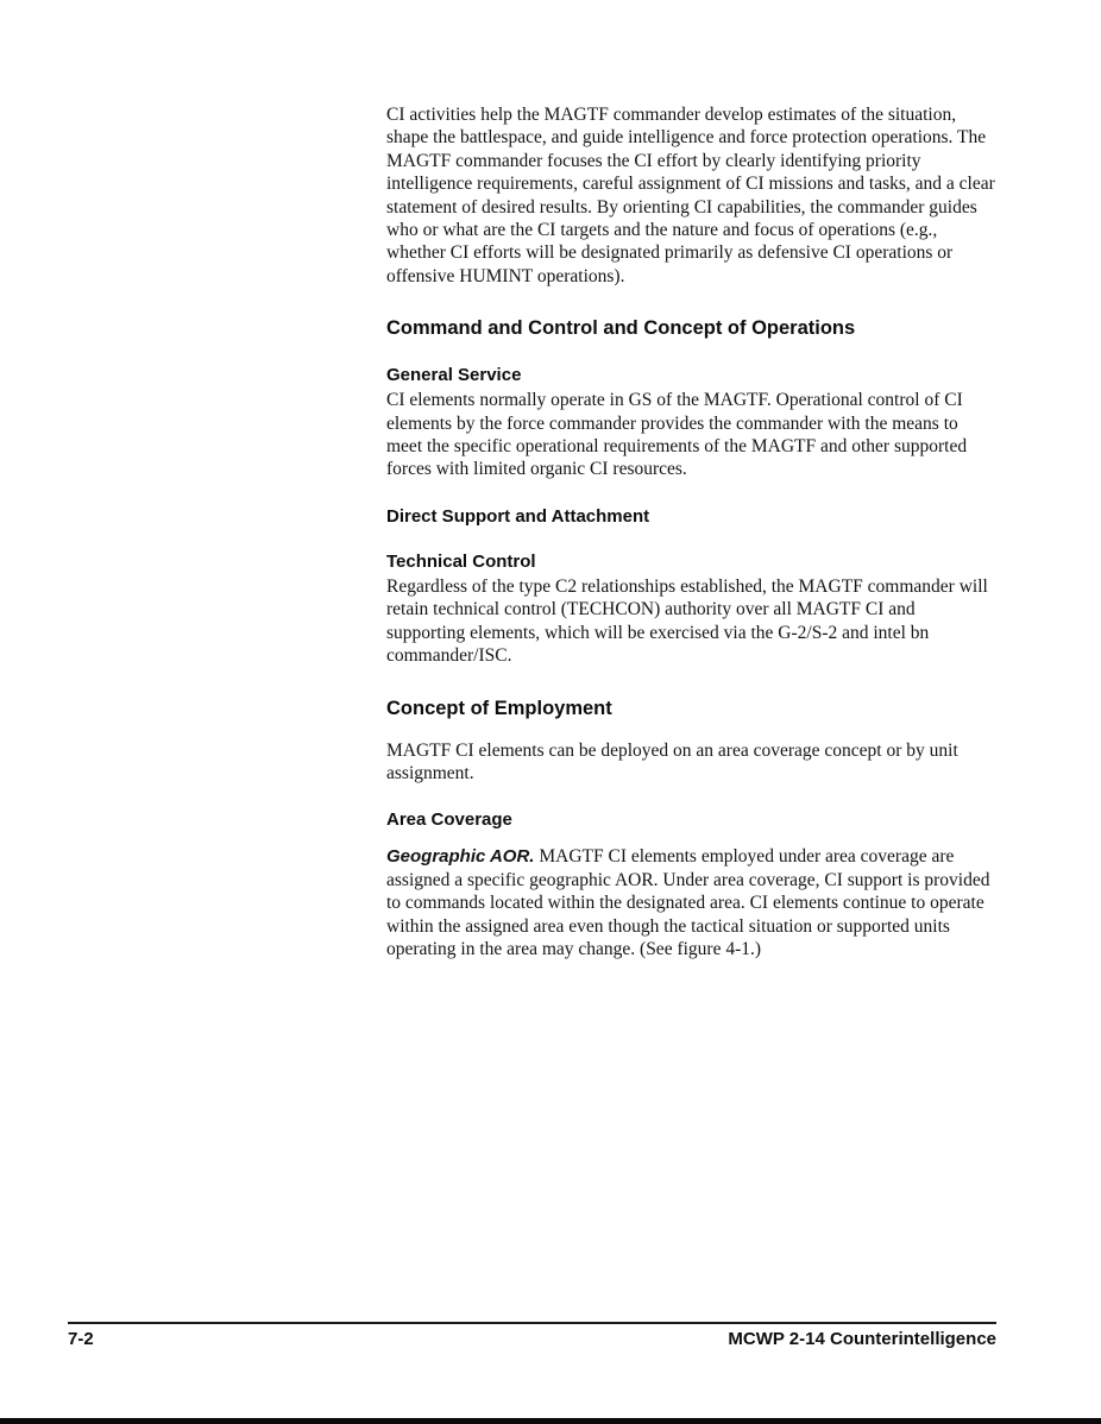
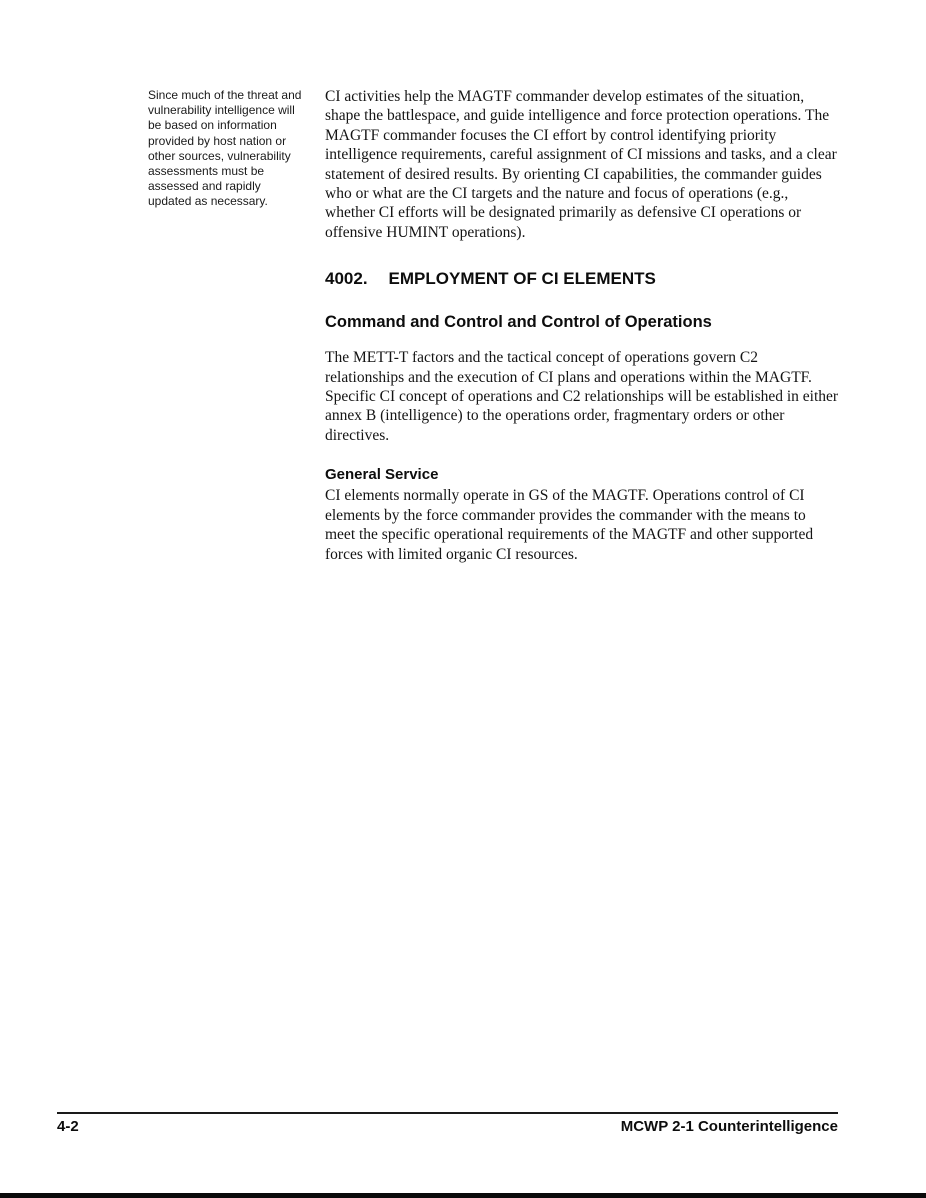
+ Since much of the threat and vulnerability intelligence will be based on information provided by host nation or other sources, vulnerability assessments must be assessed and rapidly updated as necessary.
- CI activities help the MAGTF commander develop estimates of the situation, shape the battlespace, and guide intelligence and force protection operations. The MAGTF commander focuses the CI effort by clearly identifying priority intelligence requirements, careful assignment of CI missions and tasks, and a clear statement of desired results. By orienting CI capabilities, the commander guides who or what are the CI targets and the nature and focus of operations (e.g., whether CI efforts will be designated primarily as defensive CI operations or offensive HUMINT operations).
+ CI activities help the MAGTF commander develop estimates of the situation, shape the battlespace, and guide intelligence and force protection operations. The MAGTF commander focuses the CI effort by control identifying priority intelligence requirements, careful assignment of CI missions and tasks, and a clear statement of desired results. By orienting CI capabilities, the commander guides who or what are the CI targets and the nature and focus of operations (e.g., whether CI efforts will be designated primarily as defensive CI operations or offensive HUMINT operations).
+ 4002. EMPLOYMENT OF CI ELEMENTS
- Command and Control and Concept of Operations
+ Command and Control and Control of Operations
+ The METT-T factors and the tactical concept of operations govern C2 relationships and the execution of CI plans and operations within the MAGTF. Specific CI concept of operations and C2 relationships will be established in either annex B (intelligence) to the operations order, fragmentary orders or other directives.
  General Service
- CI elements normally operate in GS of the MAGTF. Operational control of CI elements by the force commander provides the commander with the means to meet the specific operational requirements of the MAGTF and other supported forces with limited organic CI resources.
+ CI elements normally operate in GS of the MAGTF. Operations control of CI elements by the force commander provides the commander with the means to meet the specific operational requirements of the MAGTF and other supported forces with limited organic CI resources.
- Direct Support and Attachment
- Technical Control
- Regardless of the type C2 relationships established, the MAGTF commander will retain technical control (TECHCON) authority over all MAGTF CI and supporting elements, which will be exercised via the G-2/S-2 and intel bn commander/ISC.
- Concept of Employment
- MAGTF CI elements can be deployed on an area coverage concept or by unit assignment.
- Area Coverage
- Geographic AOR. MAGTF CI elements employed under area coverage are assigned a specific geographic AOR. Under area coverage, CI support is provided to commands located within the designated area. CI elements continue to operate within the assigned area even though the tactical situation or supported units operating in the area may change. (See figure 4-1.)
- 7-2
+ 4-2
- MCWP 2-14 Counterintelligence
+ MCWP 2-1 Counterintelligence
